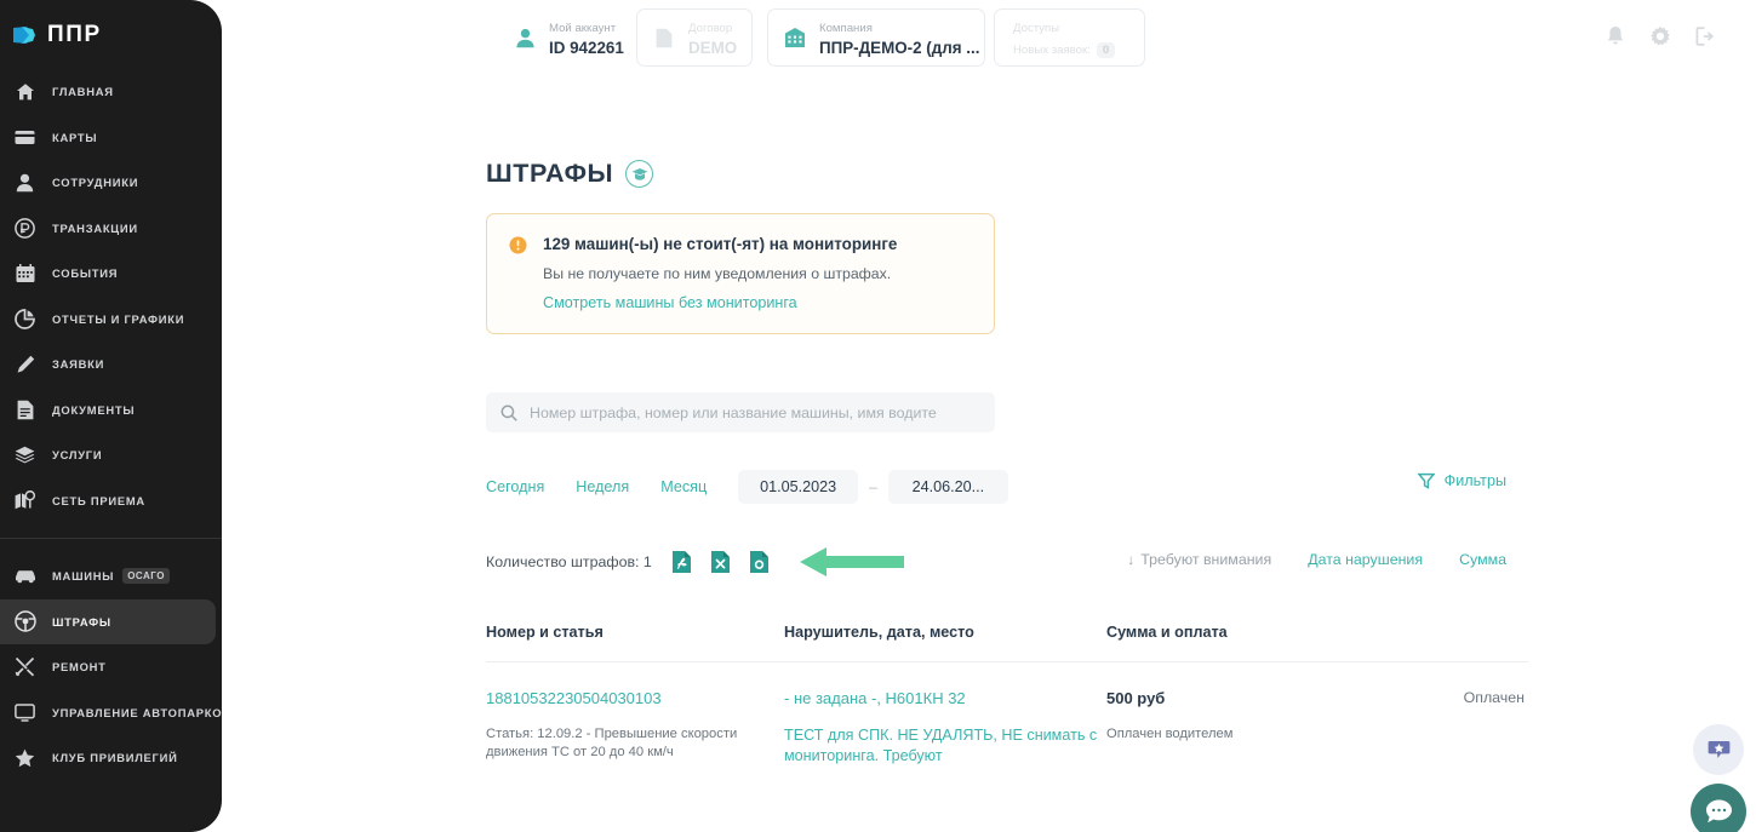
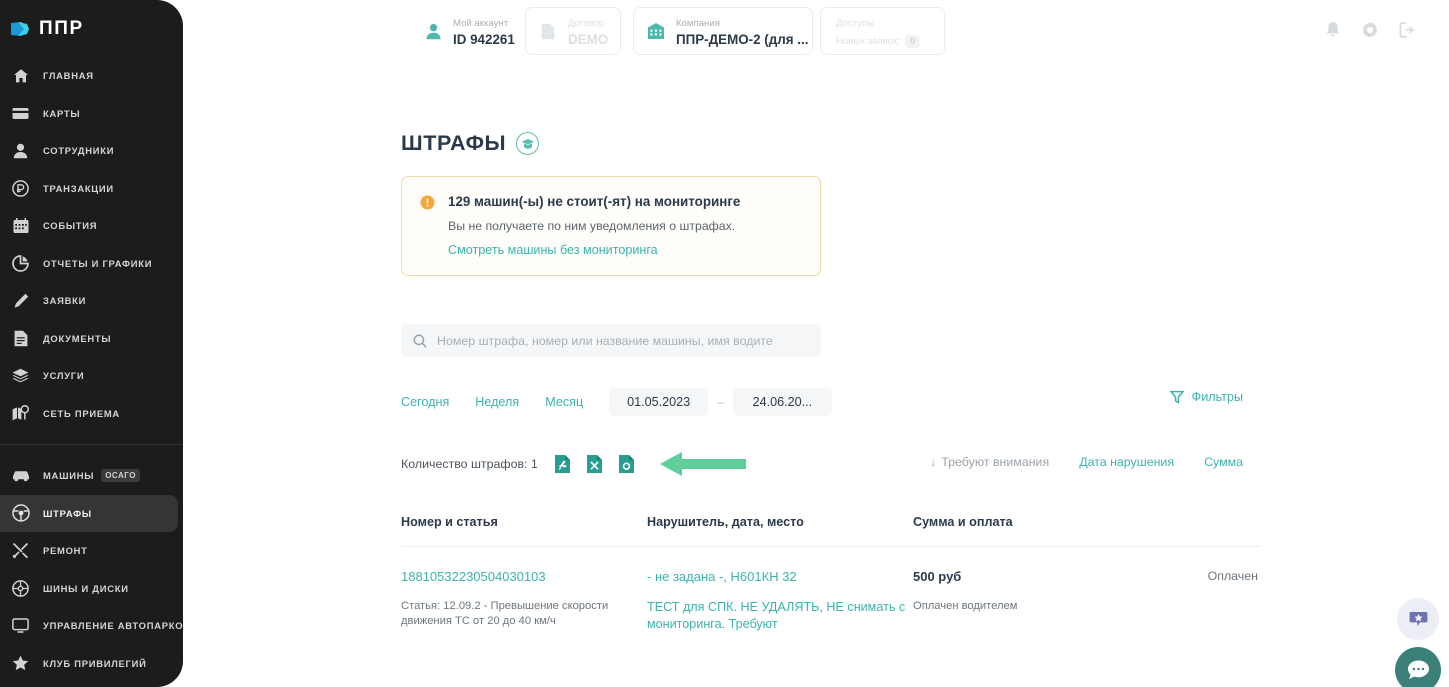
  ППР
  ГЛАВНАЯ
  КАРТЫ
  СОТРУДНИКИ
  ТРАНЗАКЦИИ
  СОБЫТИЯ
  ОТЧЕТЫ И ГРАФИКИ
  ЗАЯВКИ
  ДОКУМЕНТЫ
  УСЛУГИ
  СЕТЬ ПРИЕМА
  МАШИНЫ
  ОСАГО
  ШТРАФЫ
  РЕМОНТ
+ ШИНЫ И ДИСКИ
  УПРАВЛЕНИЕ АВТОПАРКО
  КЛУБ ПРИВИЛЕГИЙ
  Мой аккаунт
  ID 942261
  Договор
  DEMO
  Компания
  ППР-ДЕМО-2 (для ...
  Доступы
  Новых заявок: 0
  ШТРАФЫ
  129 машин(-ы) не стоит(-ят) на мониторинге
  Вы не получаете по ним уведомления о штрафах.
  Смотреть машины без мониторинга
  Номер штрафа, номер или название машины, имя водите
  Сегодня
  Неделя
  Месяц
  01.05.2023
  –
  24.06.20...
  Фильтры
  Количество штрафов: 1
  ↓
  Требуют внимания
  Дата нарушения
  Сумма
  Номер и статья
  Нарушитель, дата, место
  Сумма и оплата
  18810532230504030103
  Статья: 12.09.2 - Превышение скорости движения ТС от 20 до 40 км/ч
  - не задана -, Н601КН 32
  ТЕСТ для СПК. НЕ УДАЛЯТЬ, НЕ снимать с мониторинга. Требуют
  500 руб
  Оплачен водителем
  Оплачен
